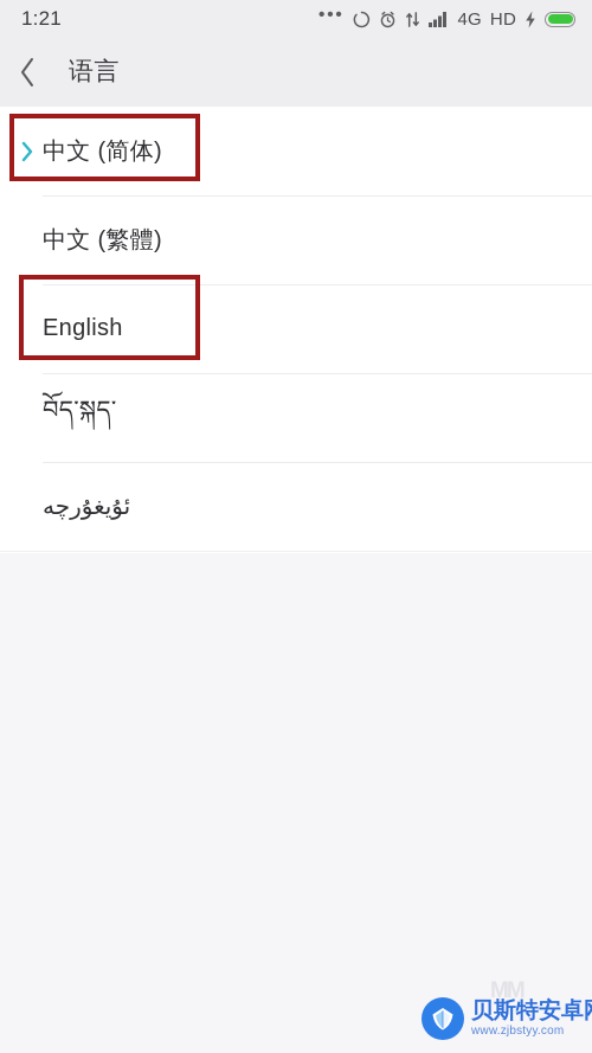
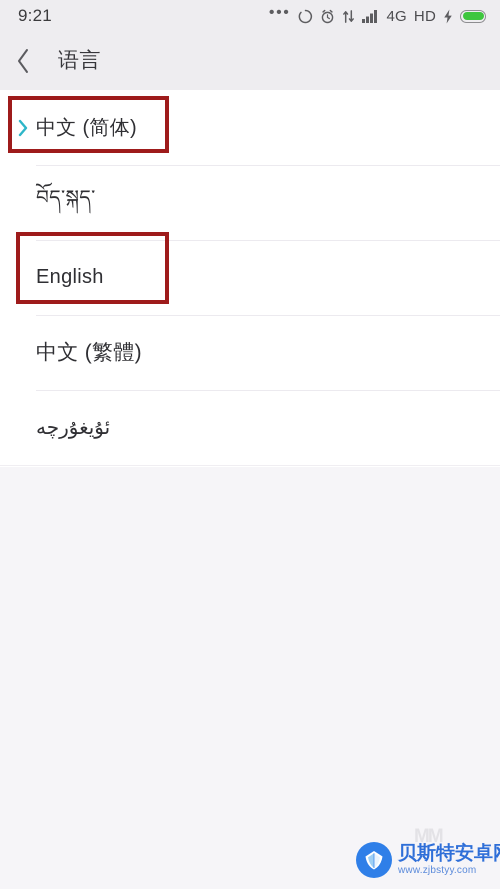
- 1:21
+ 9:21
  •••
  4G
  HD
  语言
  中文 (简体)
- 中文 (繁體)
+ བོད་སྐད་
  English
- བོད་སྐད་
+ 中文 (繁體)
  ئۇيغۇرچە
  MM
  贝斯特安卓
  www.zjbstyy.com
